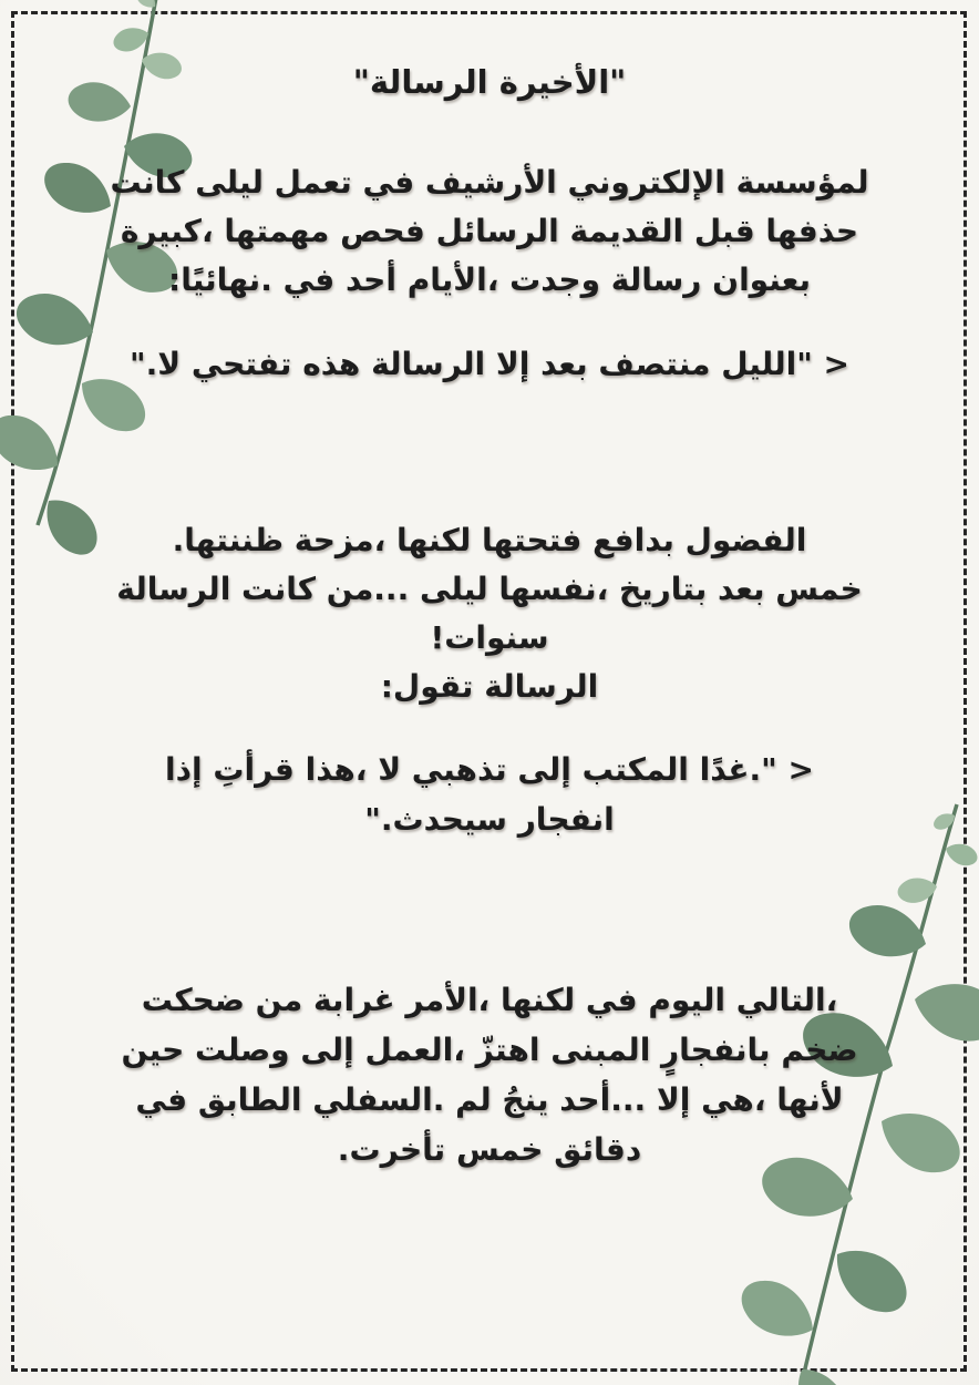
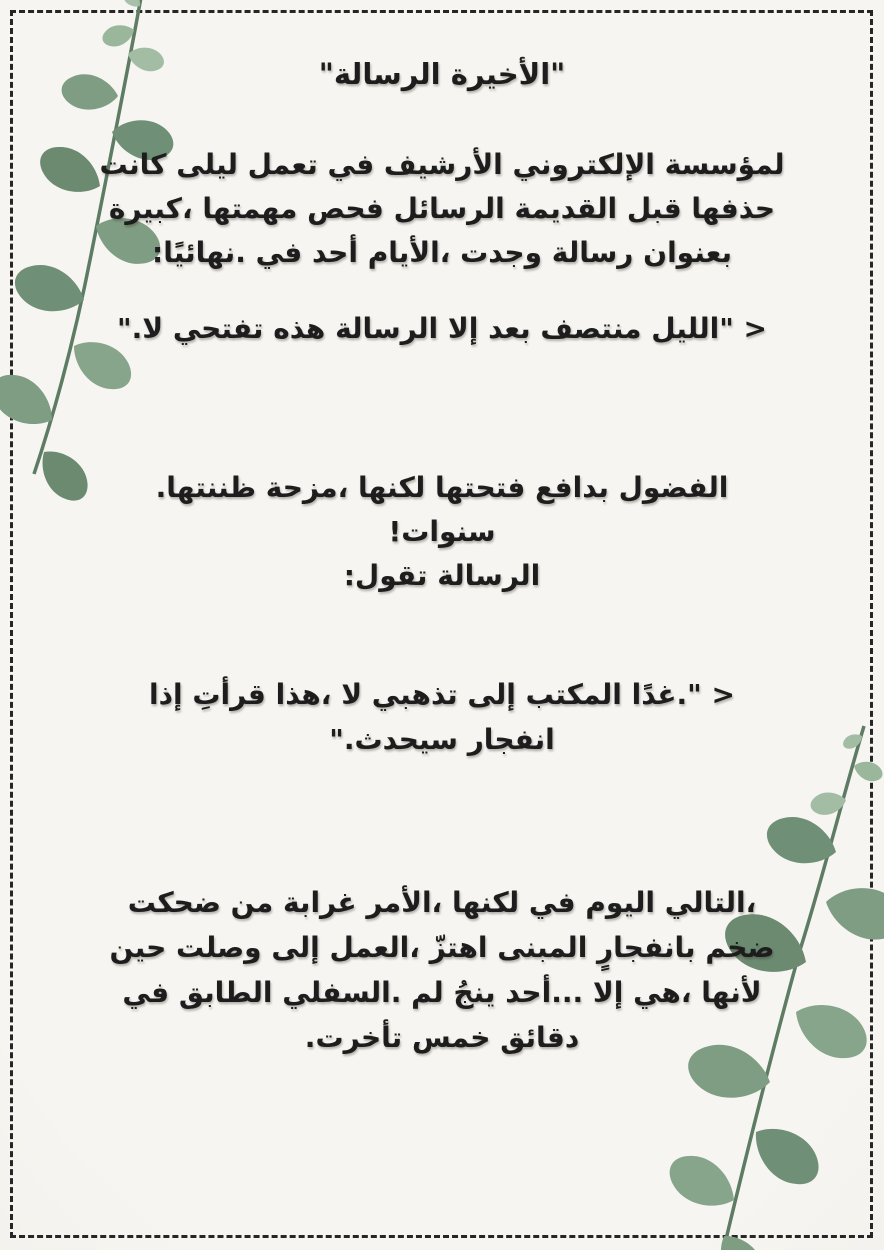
  "الرسالة الأخيرة"‎
  كانت ليلى تعمل في الأرشيف الإلكتروني لمؤسسة
  كبيرة،‎ مهمتها فحص الرسائل القديمة قبل حذفها
  :نهائيًا.‎ في أحد الأيام،‎ وجدت رسالة بعنوان
  ".لا تفتحي هذه الرسالة إلا بعد منتصف الليل"‎ >
  .ظننتها مزحة،‎ لكنها فتحتها بدافع الفضول
- الرسالة كانت من...‎ ليلى نفسها،‎ بتاريخ بعد خمس
  !سنوات
  :تقول الرسالة
  إذا قرأتِ هذا،‎ لا تذهبي إلى المكتب غدًا."‎ >‎
  ".سيحدث انفجار
  ضحكت من غرابة الأمر،‎ لكنها في اليوم التالي،‎
  حين وصلت إلى العمل،‎ اهتزّ المبنى بانفجارٍ ضخم
  في الطابق السفلي.‎ لم ينجُ أحد...‎ إلا هي،‎ لأنها
  .تأخرت خمس دقائق
